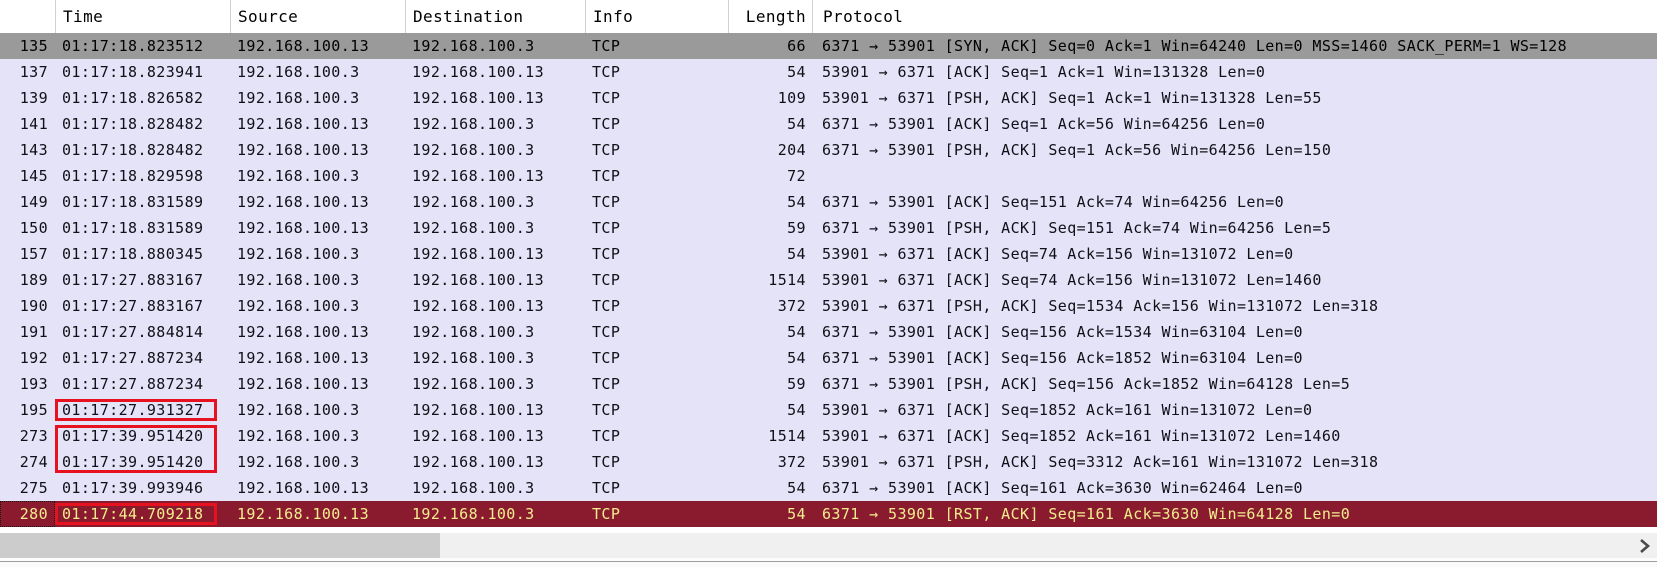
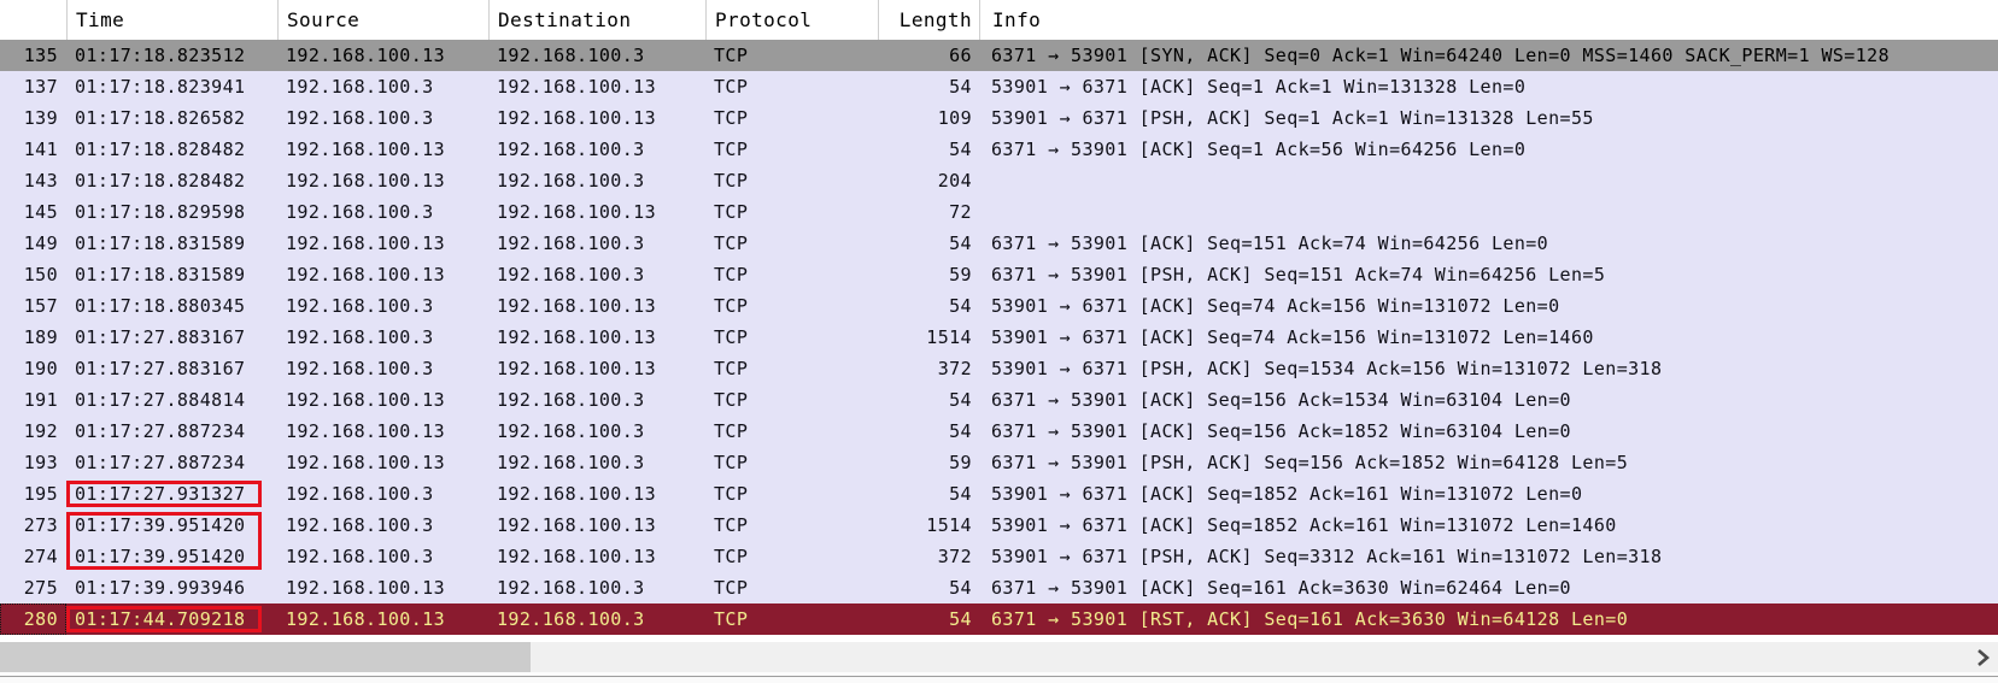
  Time
  Source
  Destination
- Info
+ Protocol
  Length
- Protocol
+ Info
  135
  01:17:18.823512
  192.168.100.13
  192.168.100.3
  TCP
  66
  6371 → 53901 [SYN, ACK] Seq=0 Ack=1 Win=64240 Len=0 MSS=1460 SACK_PERM=1 WS=128
  137
  01:17:18.823941
  192.168.100.3
  192.168.100.13
  TCP
  54
  53901 → 6371 [ACK] Seq=1 Ack=1 Win=131328 Len=0
  139
  01:17:18.826582
  192.168.100.3
  192.168.100.13
  TCP
  109
  53901 → 6371 [PSH, ACK] Seq=1 Ack=1 Win=131328 Len=55
  141
  01:17:18.828482
  192.168.100.13
  192.168.100.3
  TCP
  54
  6371 → 53901 [ACK] Seq=1 Ack=56 Win=64256 Len=0
  143
  01:17:18.828482
  192.168.100.13
  192.168.100.3
  TCP
  204
- 6371 → 53901 [PSH, ACK] Seq=1 Ack=56 Win=64256 Len=150
  145
  01:17:18.829598
  192.168.100.3
  192.168.100.13
  TCP
  72
  149
  01:17:18.831589
  192.168.100.13
  192.168.100.3
  TCP
  54
  6371 → 53901 [ACK] Seq=151 Ack=74 Win=64256 Len=0
  150
  01:17:18.831589
  192.168.100.13
  192.168.100.3
  TCP
  59
  6371 → 53901 [PSH, ACK] Seq=151 Ack=74 Win=64256 Len=5
  157
  01:17:18.880345
  192.168.100.3
  192.168.100.13
  TCP
  54
  53901 → 6371 [ACK] Seq=74 Ack=156 Win=131072 Len=0
  189
  01:17:27.883167
  192.168.100.3
  192.168.100.13
  TCP
  1514
  53901 → 6371 [ACK] Seq=74 Ack=156 Win=131072 Len=1460
  190
  01:17:27.883167
  192.168.100.3
  192.168.100.13
  TCP
  372
  53901 → 6371 [PSH, ACK] Seq=1534 Ack=156 Win=131072 Len=318
  191
  01:17:27.884814
  192.168.100.13
  192.168.100.3
  TCP
  54
  6371 → 53901 [ACK] Seq=156 Ack=1534 Win=63104 Len=0
  192
  01:17:27.887234
  192.168.100.13
  192.168.100.3
  TCP
  54
  6371 → 53901 [ACK] Seq=156 Ack=1852 Win=63104 Len=0
  193
  01:17:27.887234
  192.168.100.13
  192.168.100.3
  TCP
  59
  6371 → 53901 [PSH, ACK] Seq=156 Ack=1852 Win=64128 Len=5
  195
  01:17:27.931327
  192.168.100.3
  192.168.100.13
  TCP
  54
  53901 → 6371 [ACK] Seq=1852 Ack=161 Win=131072 Len=0
  273
  01:17:39.951420
  192.168.100.3
  192.168.100.13
  TCP
  1514
  53901 → 6371 [ACK] Seq=1852 Ack=161 Win=131072 Len=1460
  274
  01:17:39.951420
  192.168.100.3
  192.168.100.13
  TCP
  372
  53901 → 6371 [PSH, ACK] Seq=3312 Ack=161 Win=131072 Len=318
  275
  01:17:39.993946
  192.168.100.13
  192.168.100.3
  TCP
  54
  6371 → 53901 [ACK] Seq=161 Ack=3630 Win=62464 Len=0
  280
  01:17:44.709218
  192.168.100.13
  192.168.100.3
  TCP
  54
  6371 → 53901 [RST, ACK] Seq=161 Ack=3630 Win=64128 Len=0
